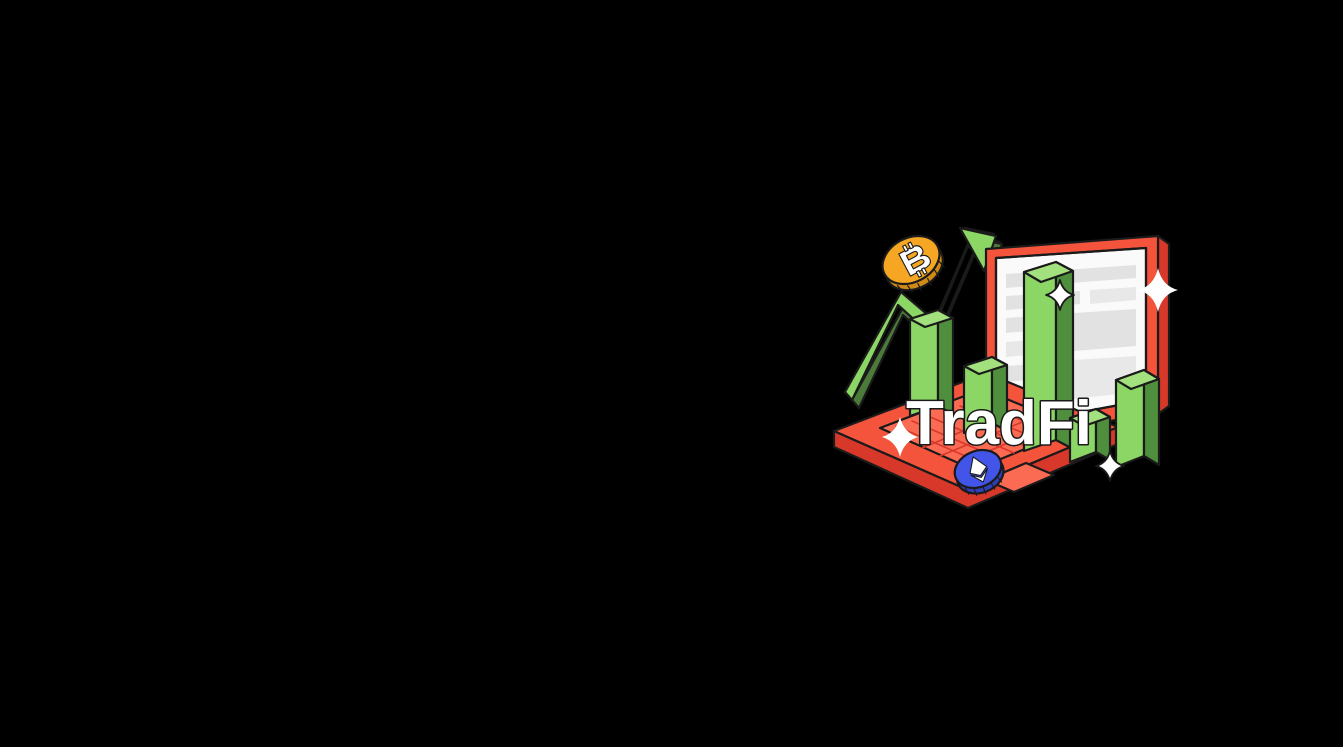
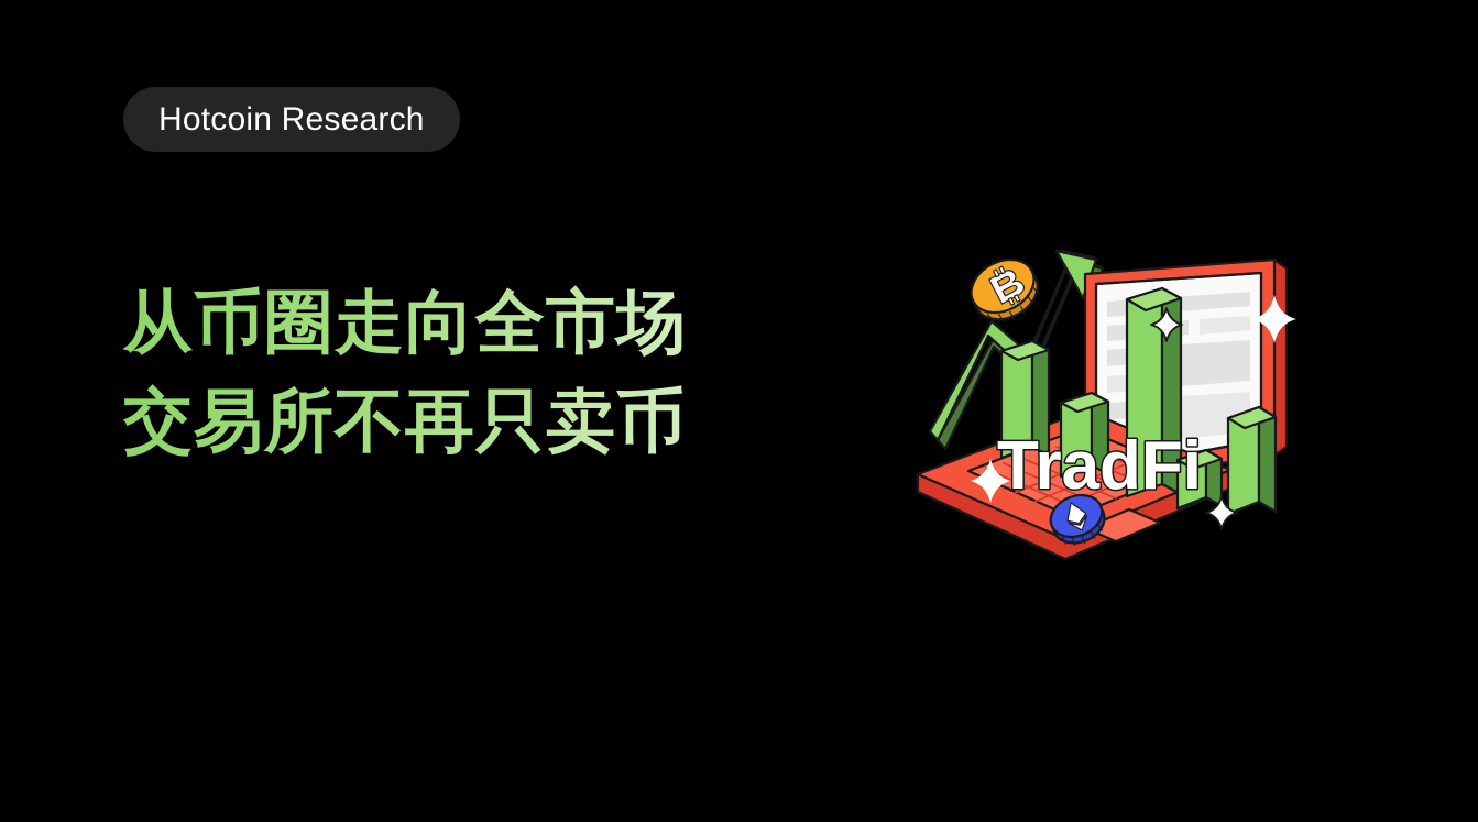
+ Hotcoin Research
+ 从币圈走向全市场
+ 交易所不再只卖币
  TradFi
